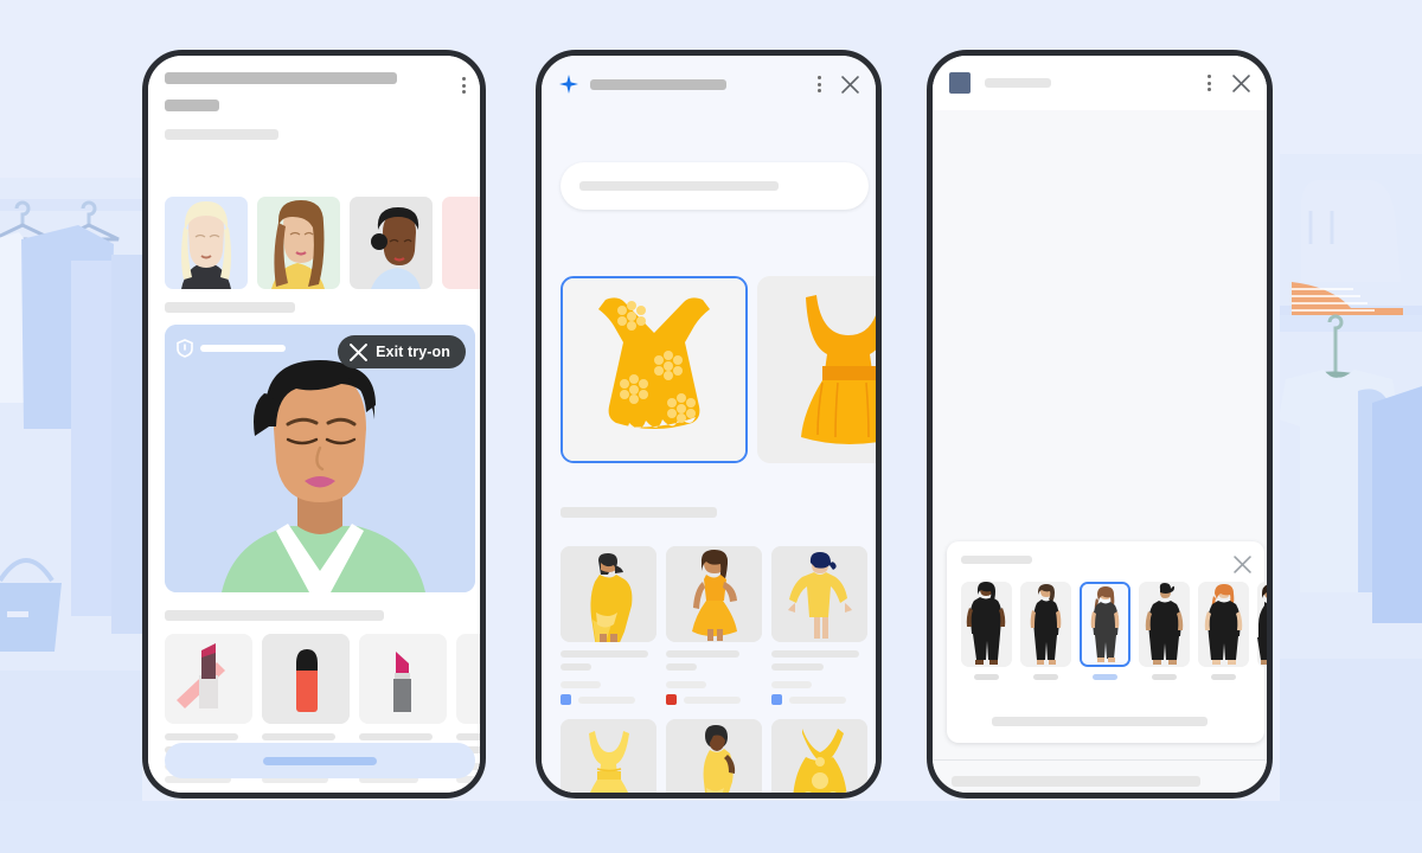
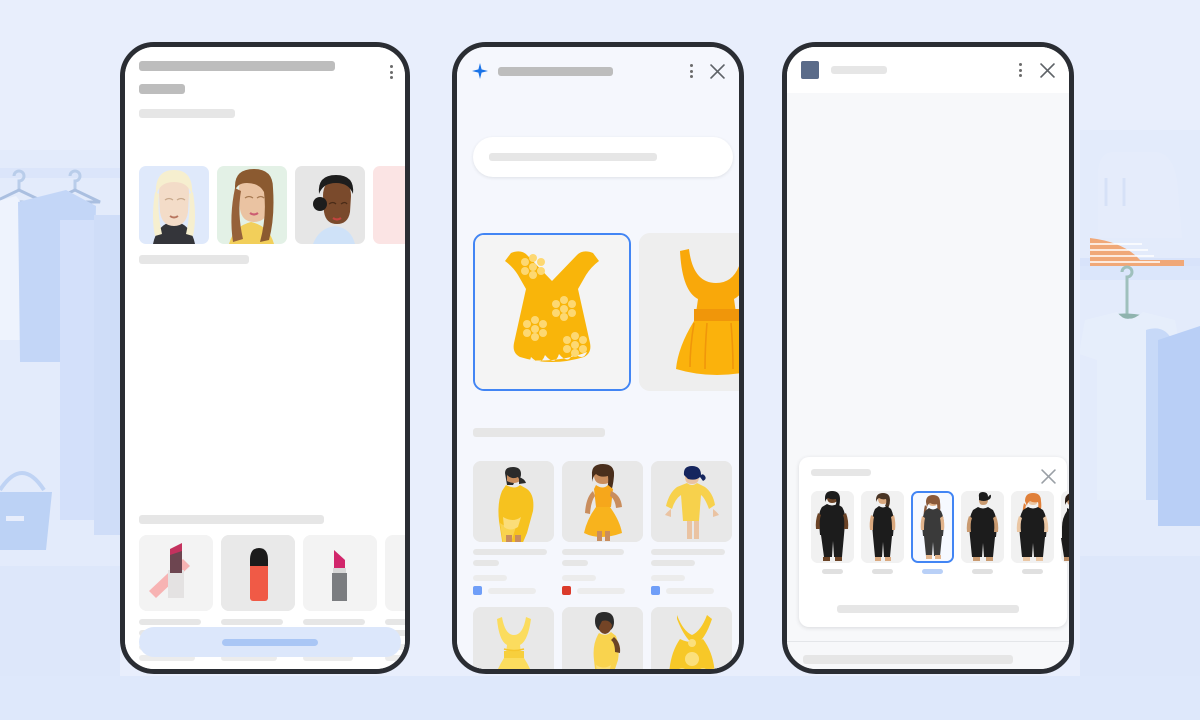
- Exit try-on
